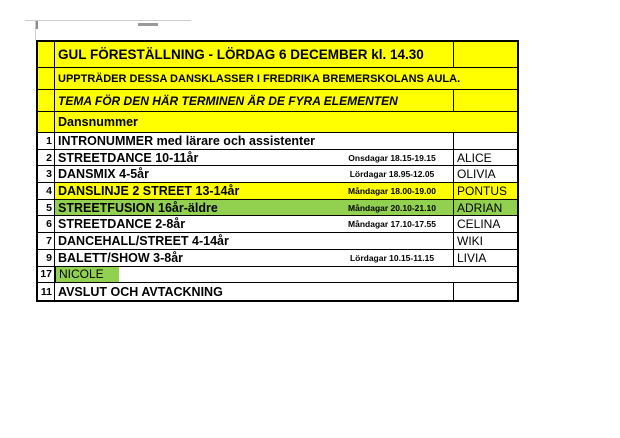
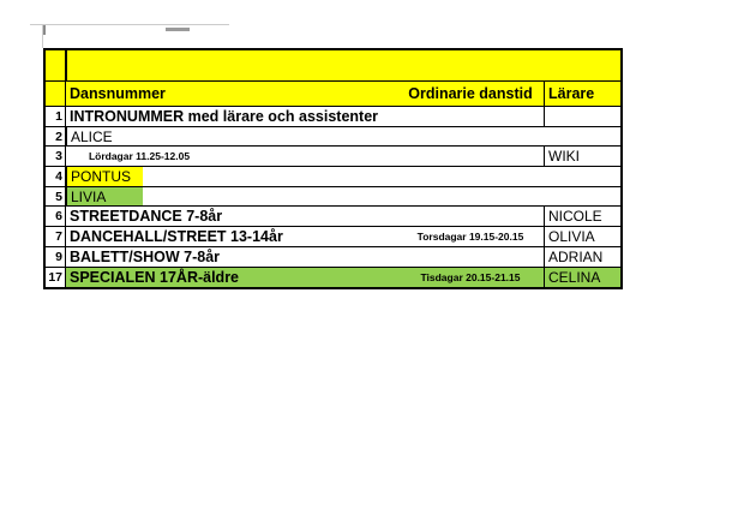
- GUL FÖRESTÄLLNING - LÖRDAG 6 DECEMBER kl. 14.30
- UPPTRÄDER DESSA DANSKLASSER I FREDRIKA BREMERSKOLANS AULA.
- TEMA FÖR DEN HÄR TERMINEN ÄR DE FYRA ELEMENTEN
  Dansnummer
+ Ordinarie danstid
+ Lärare
  1
  INTRONUMMER med lärare och assistenter
  2
- STREETDANCE 10-11år
- Onsdagar 18.15-19.15
  ALICE
  3
- DANSMIX 4-5år
- Lördagar 18.95-12.05
+ Lördagar 11.25-12.05
- OLIVIA
+ WIKI
  4
- DANSLINJE 2 STREET 13-14år
- Måndagar 18.00-19.00
  PONTUS
  5
- STREETFUSION 16år-äldre
- Måndagar 20.10-21.10
- ADRIAN
+ LIVIA
  6
- STREETDANCE 2-8år
+ STREETDANCE 7-8år
- Måndagar 17.10-17.55
- CELINA
+ NICOLE
  7
- DANCEHALL/STREET 4-14år
+ DANCEHALL/STREET 13-14år
+ Torsdagar 19.15-20.15
- WIKI
+ OLIVIA
  9
- BALETT/SHOW 3-8år
+ BALETT/SHOW 7-8år
- Lördagar 10.15-11.15
- LIVIA
+ ADRIAN
  17
+ SPECIALEN 17ÅR-äldre
+ Tisdagar 20.15-21.15
- NICOLE
+ CELINA
- 11
- AVSLUT OCH AVTACKNING
